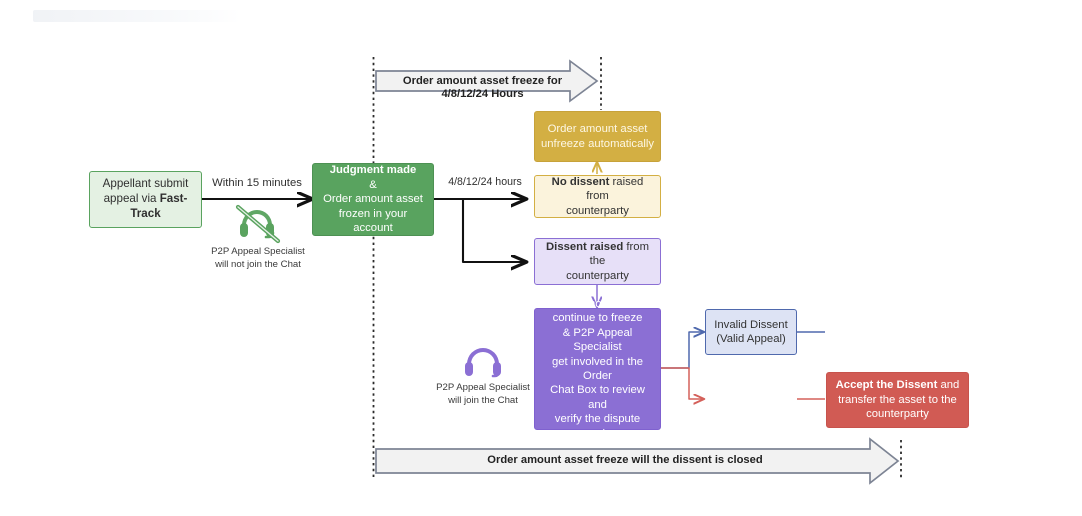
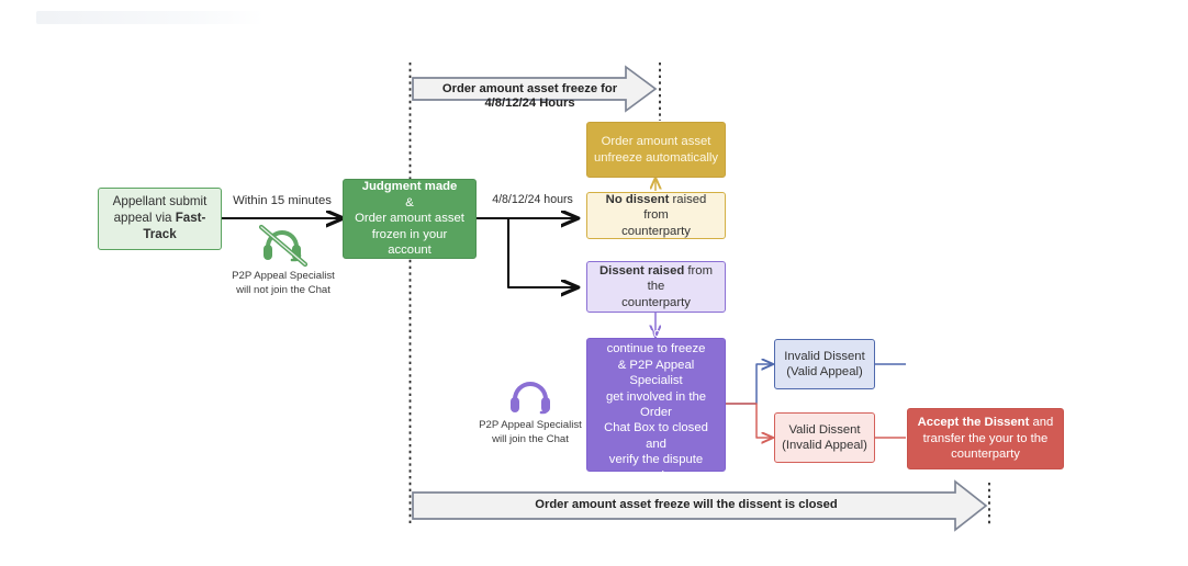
  Appellant submit
  appeal via Fast-Track
  Judgment made
  &
  Order amount asset
  frozen in your account
  Order amount asset
  unfreeze automatically
  No dissent raised from
  counterparty
  Dissent raised from the
  counterparty
  Order amount asset
  continue to freeze
  & P2P Appeal Specialist
  get involved in the Order
- Chat Box to review and
+ Chat Box to closed and
  verify the dispute again
  Invalid Dissent
  (Valid Appeal)
+ Valid Dissent
+ (Invalid Appeal)
  Accept the Dissent and
- transfer the asset to the
+ transfer the your to the
  counterparty
  Within 15 minutes
  4/8/12/24 hours
  Order amount asset freeze for 4/8/12/24 Hours
  Order amount asset freeze will the dissent is closed
  P2P Appeal Specialist
  will not join the Chat
  P2P Appeal Specialist
  will join the Chat
